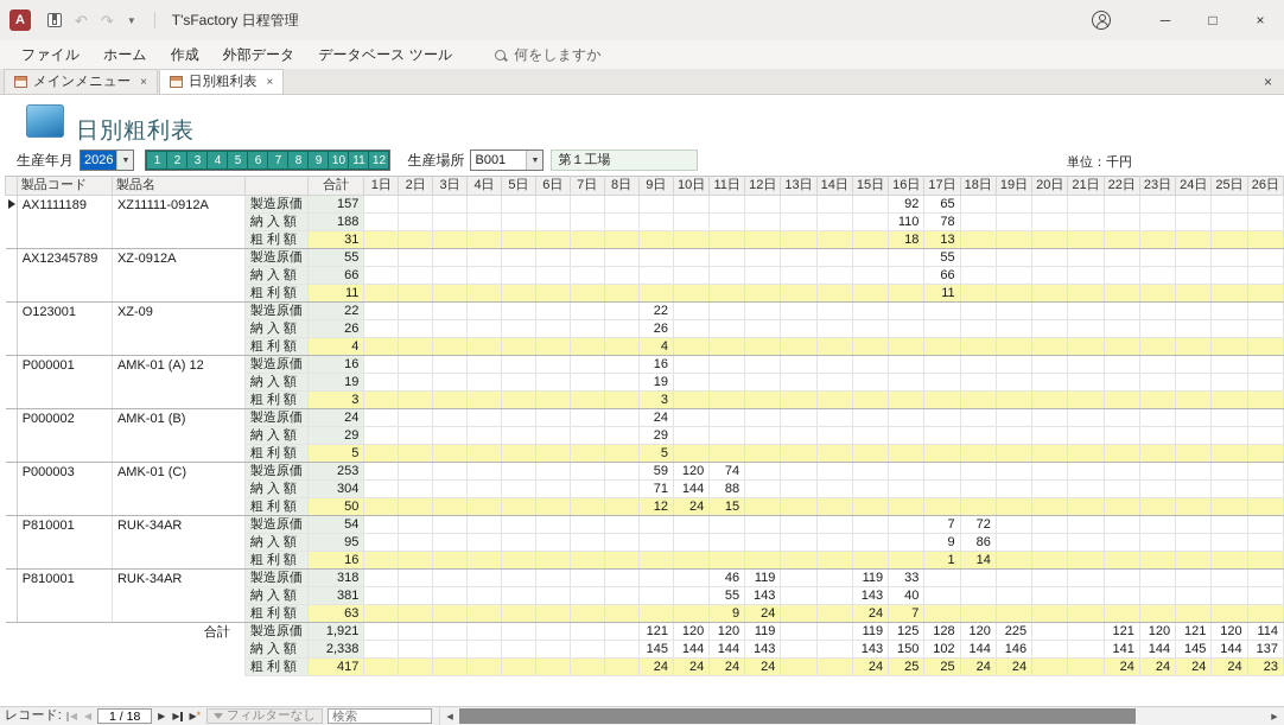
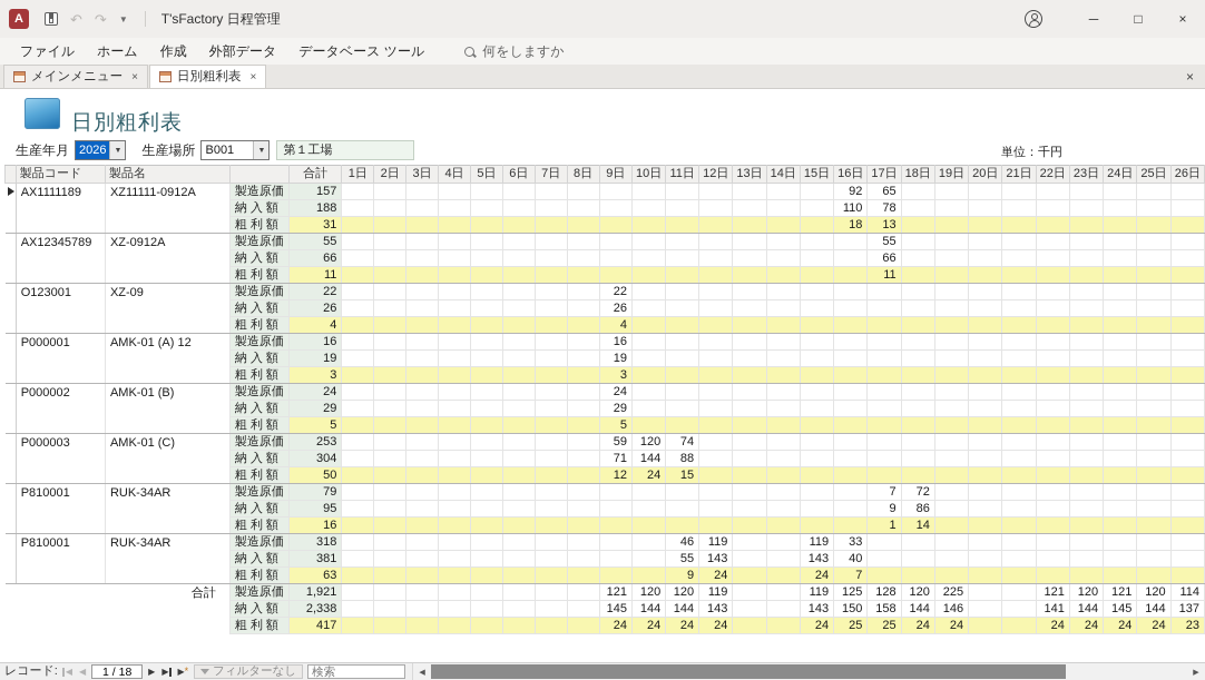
  A
  ↶
  ↷
  ▼
  T'sFactory 日程管理
  ─
  □
  ×
  ファイル
  ホーム
  作成
  外部データ
  データベース ツール
  何をしますか
  メインメニュー
  ×
  日別粗利表
  ×
  ×
  日別粗利表
  生産年月
  2026
- 1
- 2
- 3
- 4
- 5
- 6
- 7
- 8
- 9
- 10
- 11
- 12
  生産場所
  B001
  第１工場
  単位：千円
  	製品コード	製品名		合計	1日	2日	3日	4日	5日	6日	7日	8日	9日	10日	11日	12日	13日	14日	15日	16日	17日	18日	19日	20日	21日	22日	23日	24日	25日	26日
  	AX1111189	XZ11111-0912A	製造原価	157																92	65
  納 入 額	188																110	78
  粗 利 額	31																18	13
  	AX12345789	XZ-0912A	製造原価	55																	55
  納 入 額	66																	66
  粗 利 額	11																	11
  	O123001	XZ-09	製造原価	22									22
  納 入 額	26									26
  粗 利 額	4									4
  	P000001	AMK-01 (A) 12	製造原価	16									16
  納 入 額	19									19
  粗 利 額	3									3
  	P000002	AMK-01 (B)	製造原価	24									24
  納 入 額	29									29
  粗 利 額	5									5
  	P000003	AMK-01 (C)	製造原価	253									59	120	74
  納 入 額	304									71	144	88
  粗 利 額	50									12	24	15
- 	P810001	RUK-34AR	製造原価	54																	7	72
+ 	P810001	RUK-34AR	製造原価	79																	7	72
  納 入 額	95																	9	86
  粗 利 額	16																	1	14
  	P810001	RUK-34AR	製造原価	318											46	119			119	33
  納 入 額	381											55	143			143	40
  粗 利 額	63											9	24			24	7
  合計	製造原価	1,921									121	120	120	119			119	125	128	120	225			121	120	121	120	114
- 納 入 額	2,338									145	144	144	143			143	150	102	144	146			141	144	145	144	137
+ 納 入 額	2,338									145	144	144	143			143	150	158	144	146			141	144	145	144	137
  粗 利 額	417									24	24	24	24			24	25	25	24	24			24	24	24	24	23
  レコード:
  ◀
  ◀
  1 / 18
  ▶
  ▶
  ▶*
  フィルターなし
  検索
